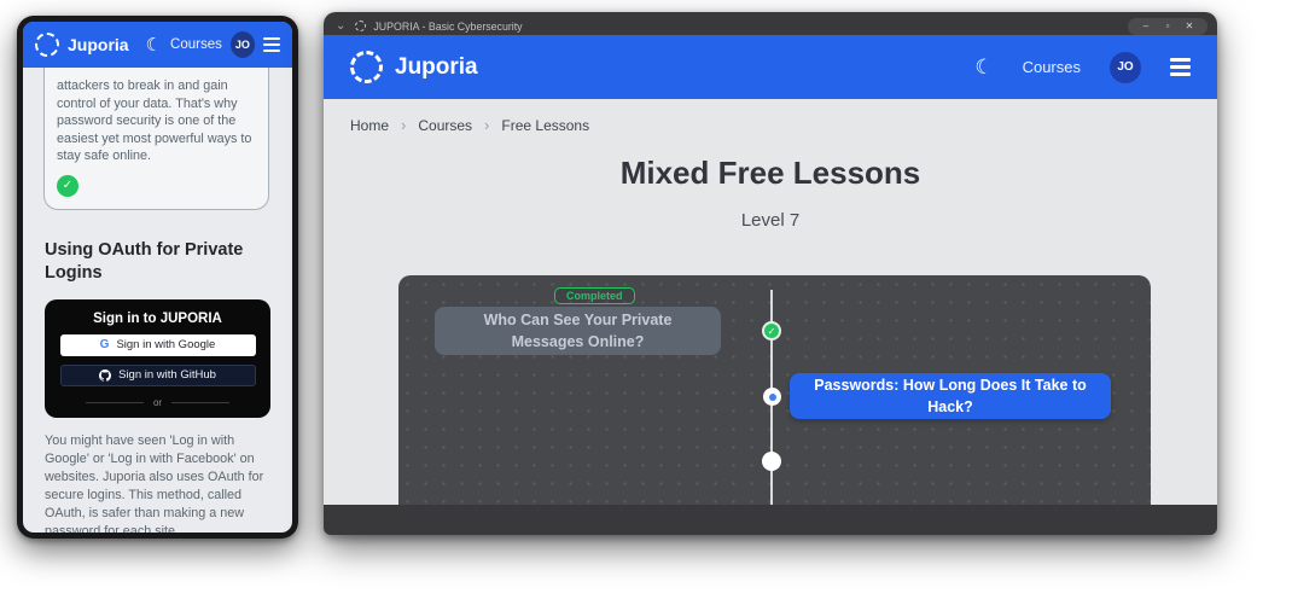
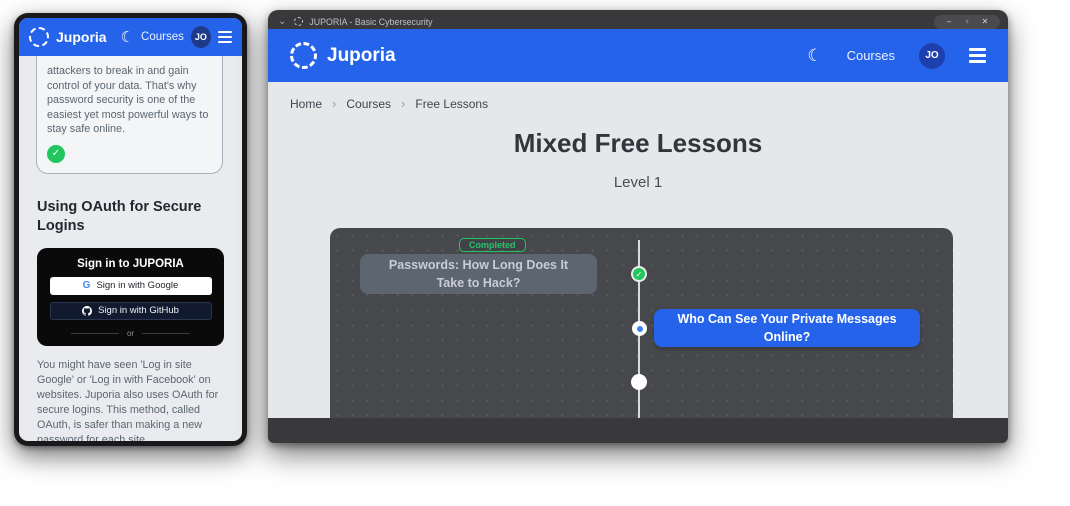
  Juporia
  ☾
  Courses
  JO
  attackers to break in and gain control of your data. That's why password security is one of the easiest yet most powerful ways to stay safe online.
  ✓
- Using OAuth for Private Logins
+ Using OAuth for Secure Logins
  Sign in to JUPORIA
  G
  Sign in with Google
  Sign in with GitHub
  or
- You might have seen 'Log in with Google' or 'Log in with Facebook' on websites. Juporia also uses OAuth for secure logins. This method, called OAuth, is safer than making a new password for each site.
+ You might have seen 'Log in site Google' or 'Log in with Facebook' on websites. Juporia also uses OAuth for secure logins. This method, called OAuth, is safer than making a new password for each site.
  ⌄
  JUPORIA - Basic Cybersecurity
  –
  ▫
  ✕
  Juporia
  ☾
  Courses
  JO
  Home
  ›
  Courses
  ›
  Free Lessons
  Mixed Free Lessons
- Level 7
+ Level 1
  Completed
- Who Can See Your Private Messages Online?
+ Passwords: How Long Does It Take to Hack?
  ✓
- Passwords: How Long Does It Take to Hack?
+ Who Can See Your Private Messages Online?
